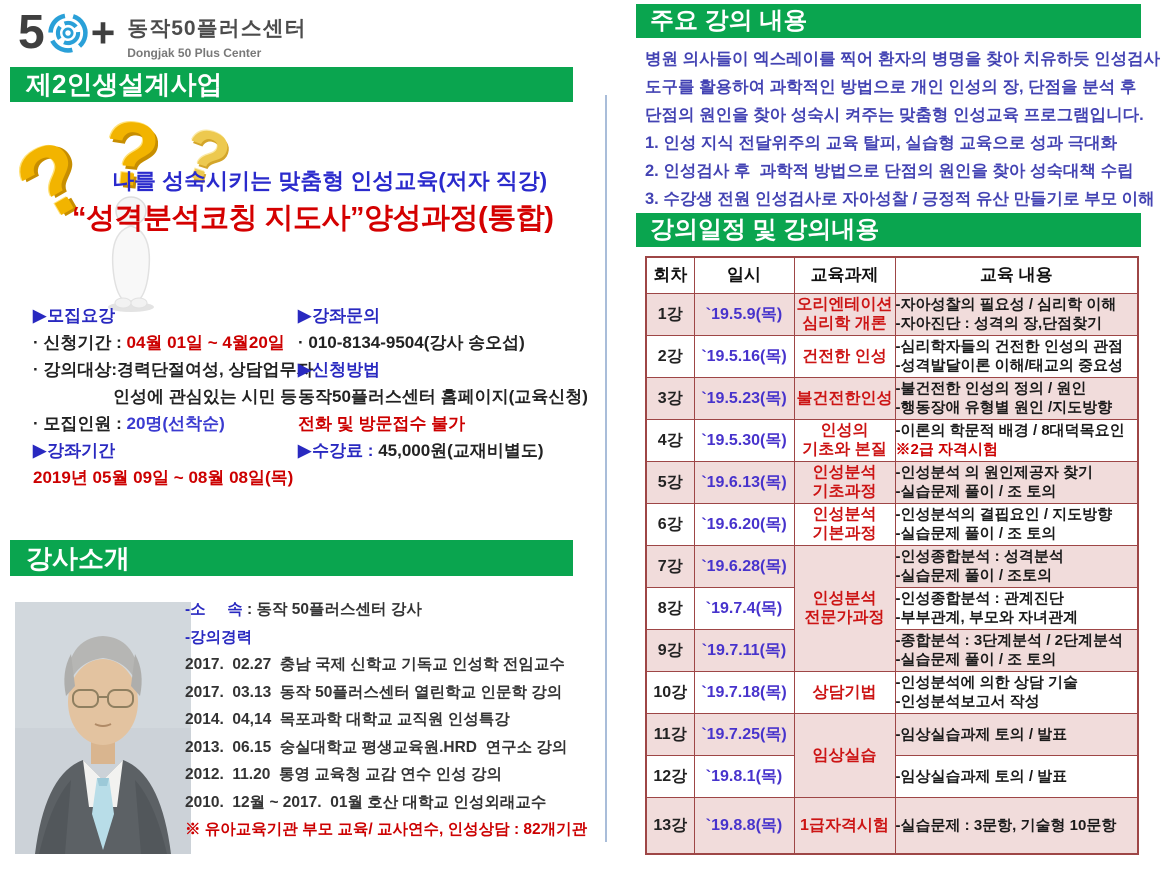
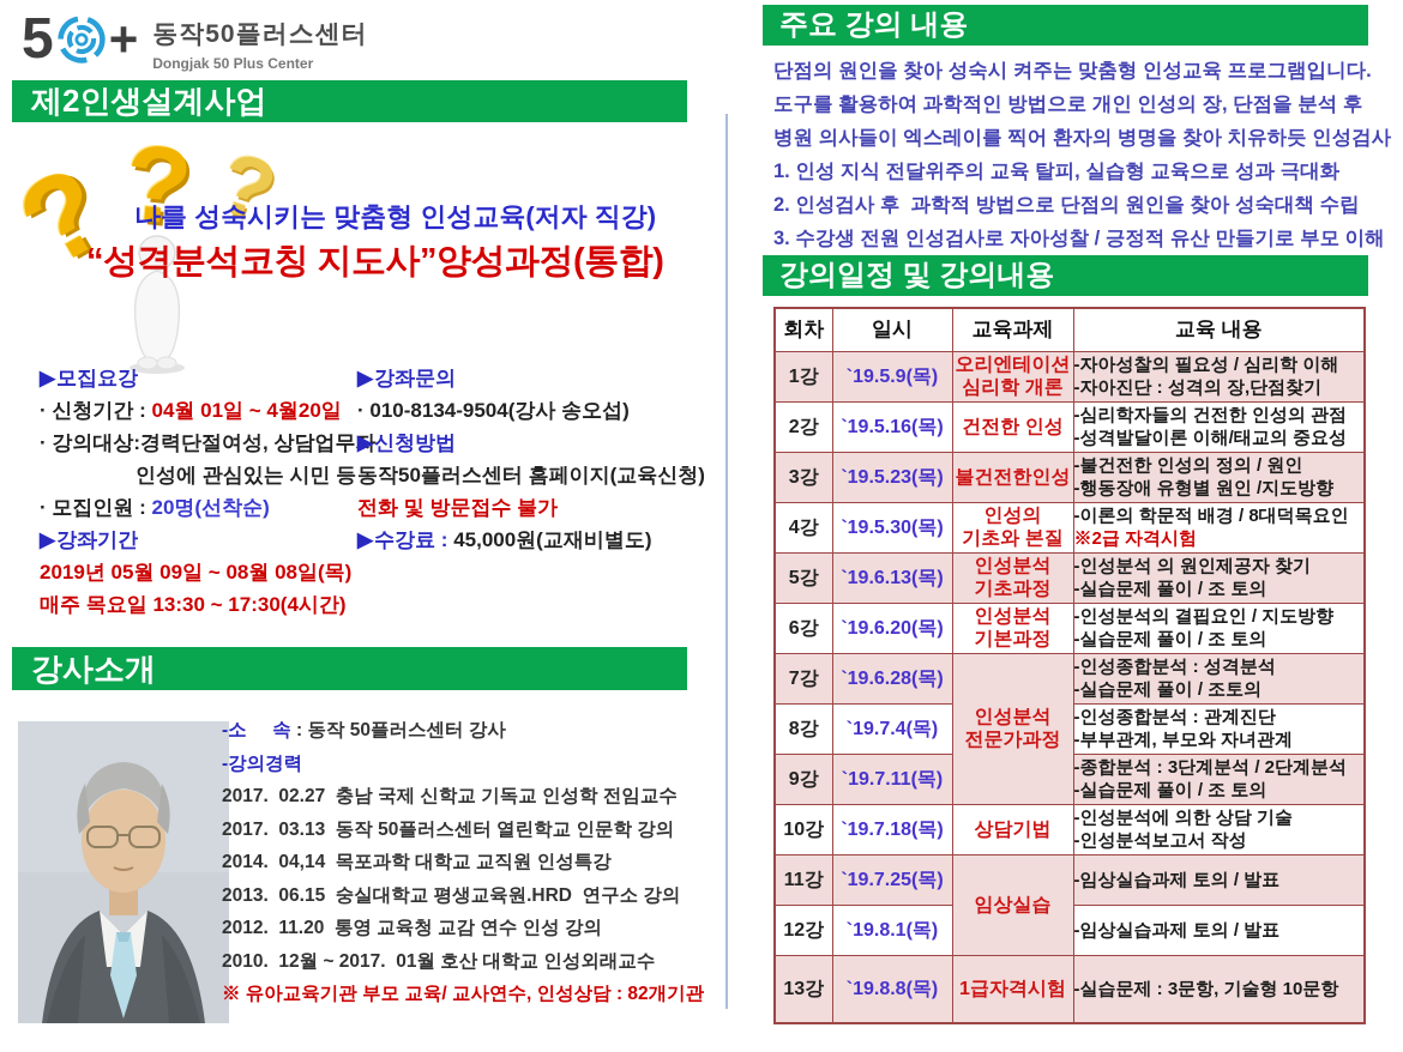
  5
  +
  동작50플러스센터
  Dongjak 50 Plus Center
  제2인생설계사업
  강사소개
  주요 강의 내용
  강의일정 및 강의내용
  나를 성숙시키는 맞춤형 인성교육(저자 직강)
  “성격분석코칭 지도사”양성과정(통합)
  ▶모집요강
  · 신청기간 : 04월 01일 ~ 4월20일
  · 강의대상:경력단절여성, 상담업무자
  인성에 관심있는 시민 등
  · 모집인원 : 20명(선착순)
  ▶강좌기간
  2019년 05월 09일 ~ 08월 08일(목)
+ 매주 목요일 13:30 ~ 17:30(4시간)
  ▶강좌문의
  · 010-8134-9504(강사 송오섭)
  ▶신청방법
  동작50플러스센터 홈페이지(교육신청)
  전화 및 방문접수 불가
  ▶수강료 : 45,000원(교재비별도)
  -소 속 : 동작 50플러스센터 강사
  -강의경력
  2017. 02.27 충남 국제 신학교 기독교 인성학 전임교수
  2017. 03.13 동작 50플러스센터 열린학교 인문학 강의
  2014. 04,14 목포과학 대학교 교직원 인성특강
  2013. 06.15 숭실대학교 평생교육원.HRD 연구소 강의
  2012. 11.20 통영 교육청 교감 연수 인성 강의
  2010. 12월 ~ 2017. 01월 호산 대학교 인성외래교수
  ※ 유아교육기관 부모 교육/ 교사연수, 인성상담 : 82개기관
- 병원 의사들이 엑스레이를 찍어 환자의 병명을 찾아 치유하듯 인성검사
+ 단점의 원인을 찾아 성숙시 켜주는 맞춤형 인성교육 프로그램입니다.
  도구를 활용하여 과학적인 방법으로 개인 인성의 장, 단점을 분석 후
- 단점의 원인을 찾아 성숙시 켜주는 맞춤형 인성교육 프로그램입니다.
+ 병원 의사들이 엑스레이를 찍어 환자의 병명을 찾아 치유하듯 인성검사
  1. 인성 지식 전달위주의 교육 탈피, 실습형 교육으로 성과 극대화
  2. 인성검사 후 과학적 방법으로 단점의 원인을 찾아 성숙대책 수립
  3. 수강생 전원 인성검사로 자아성찰 / 긍정적 유산 만들기로 부모 이해
  회차	일시	교육과제	교육 내용
  1강	`19.5.9(목)	오리엔테이션심리학 개론	-자아성찰의 필요성 / 심리학 이해-자아진단 : 성격의 장,단점찾기
  2강	`19.5.16(목)	건전한 인성	-심리학자들의 건전한 인성의 관점-성격발달이론 이해/태교의 중요성
  3강	`19.5.23(목)	불건전한인성	-불건전한 인성의 정의 / 원인-행동장애 유형별 원인 /지도방향
  4강	`19.5.30(목)	인성의기초와 본질	-이론의 학문적 배경 / 8대덕목요인※2급 자격시험
  5강	`19.6.13(목)	인성분석기초과정	-인성분석 의 원인제공자 찾기-실습문제 풀이 / 조 토의
  6강	`19.6.20(목)	인성분석기본과정	-인성분석의 결핍요인 / 지도방향-실습문제 풀이 / 조 토의
  7강	`19.6.28(목)	인성분석전문가과정	-인성종합분석 : 성격분석-실습문제 풀이 / 조토의
  8강	`19.7.4(목)	-인성종합분석 : 관계진단-부부관계, 부모와 자녀관계
  9강	`19.7.11(목)	-종합분석 : 3단계분석 / 2단계분석-실습문제 풀이 / 조 토의
  10강	`19.7.18(목)	상담기법	-인성분석에 의한 상담 기술-인성분석보고서 작성
  11강	`19.7.25(목)	임상실습	-임상실습과제 토의 / 발표
  12강	`19.8.1(목)	-임상실습과제 토의 / 발표
  13강	`19.8.8(목)	1급자격시험	-실습문제 : 3문항, 기술형 10문항
